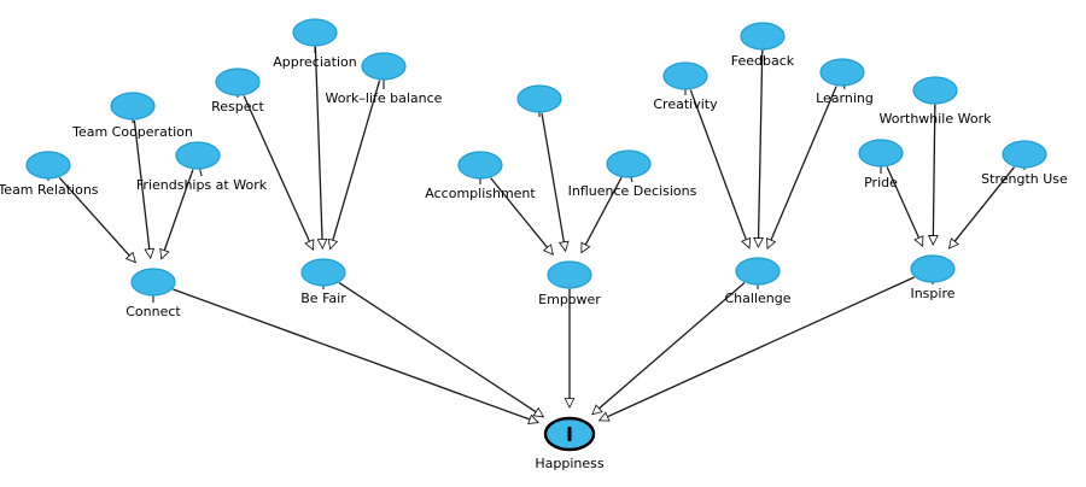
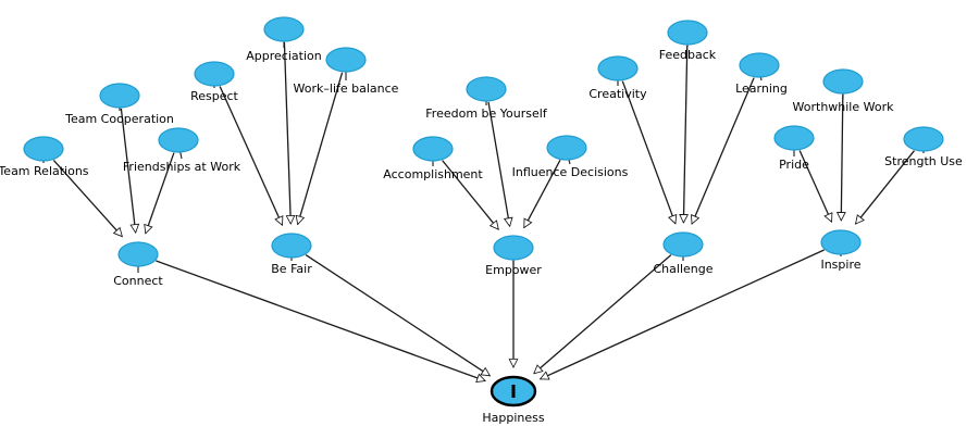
  Team Relations
  Team Cooperation
  Friendships at Work
  Respect
  Appreciation
  Work–life balance
+ Freedom be Yourself
  Accomplishment
  Influence Decisions
  Creativity
  Feedback
  Learning
  Worthwhile Work
  Pride
  Strength Use
  Connect
  Be Fair
  Empower
  Challenge
  Inspire
  Happiness
